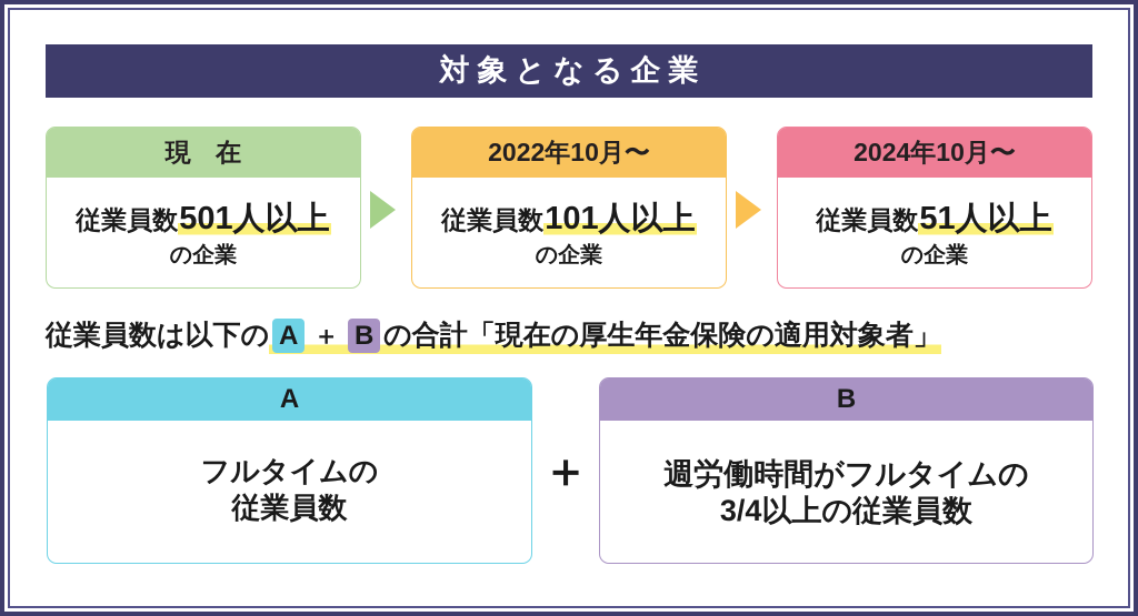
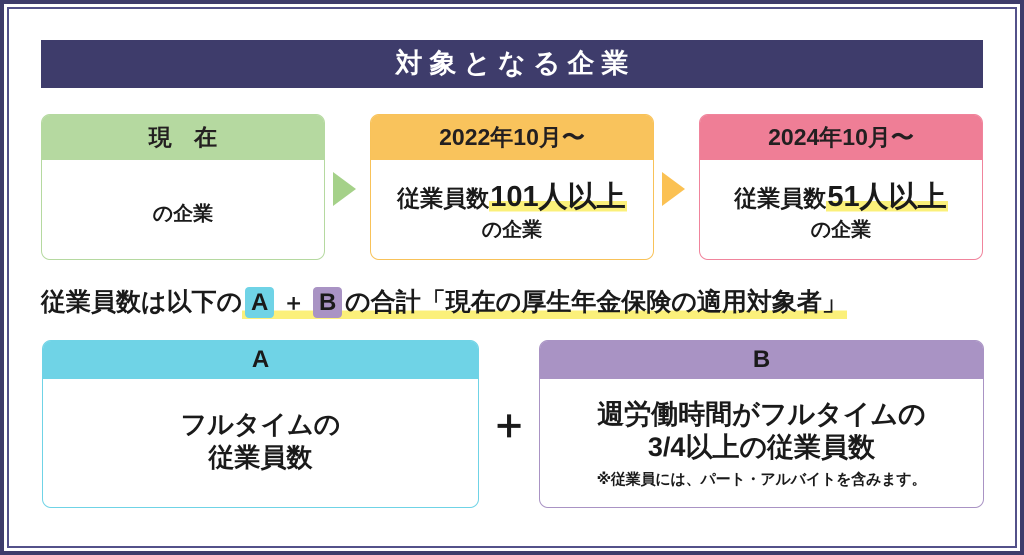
  対象となる企業
  現 在
- 従業員数501人以上
  の企業
  2022年10月〜
  従業員数101人以上
  の企業
  2024年10月〜
  従業員数51人以上
  の企業
  従業員数は以下の
  A
  ＋
  B
  の合計「現在の厚生年金保険の適用対象者」
  A
  フルタイムの
  従業員数
  ＋
  B
  週労働時間がフルタイムの
  3/4以上の従業員数
+ ※従業員には、パート・アルバイトを含みます。
